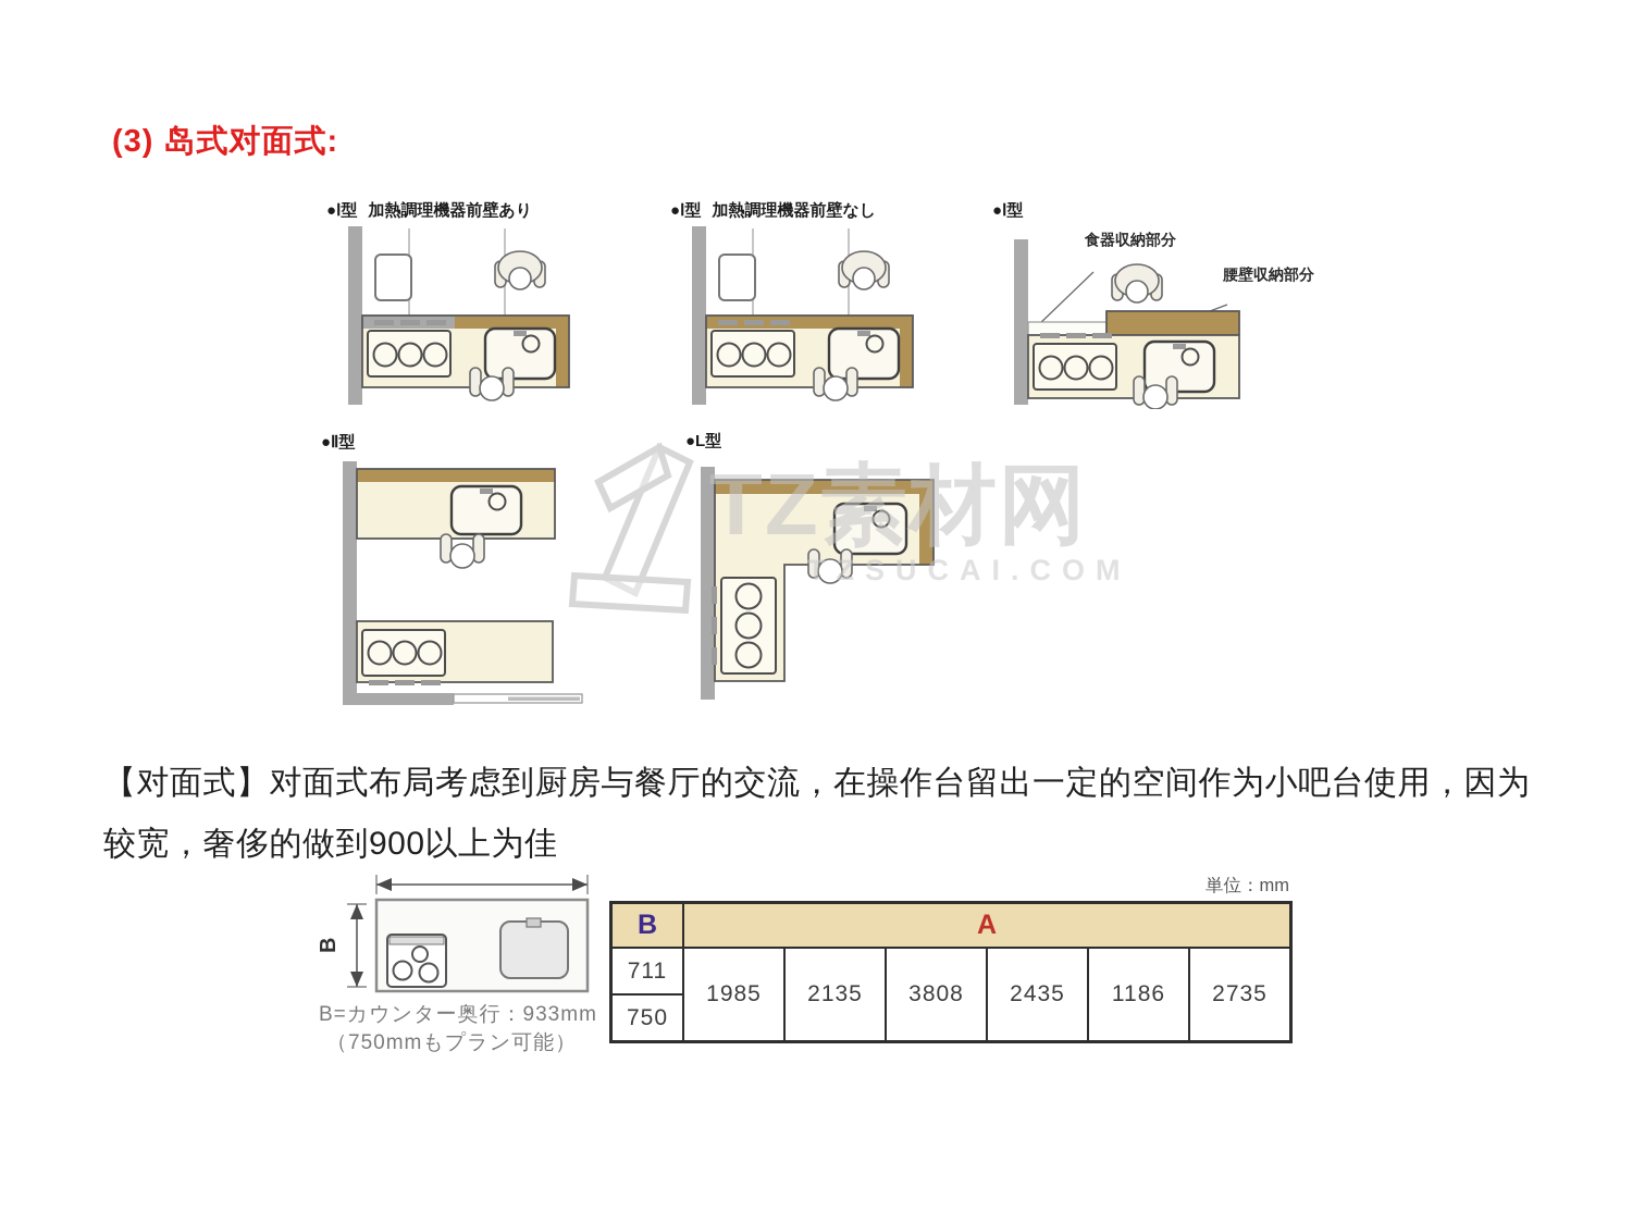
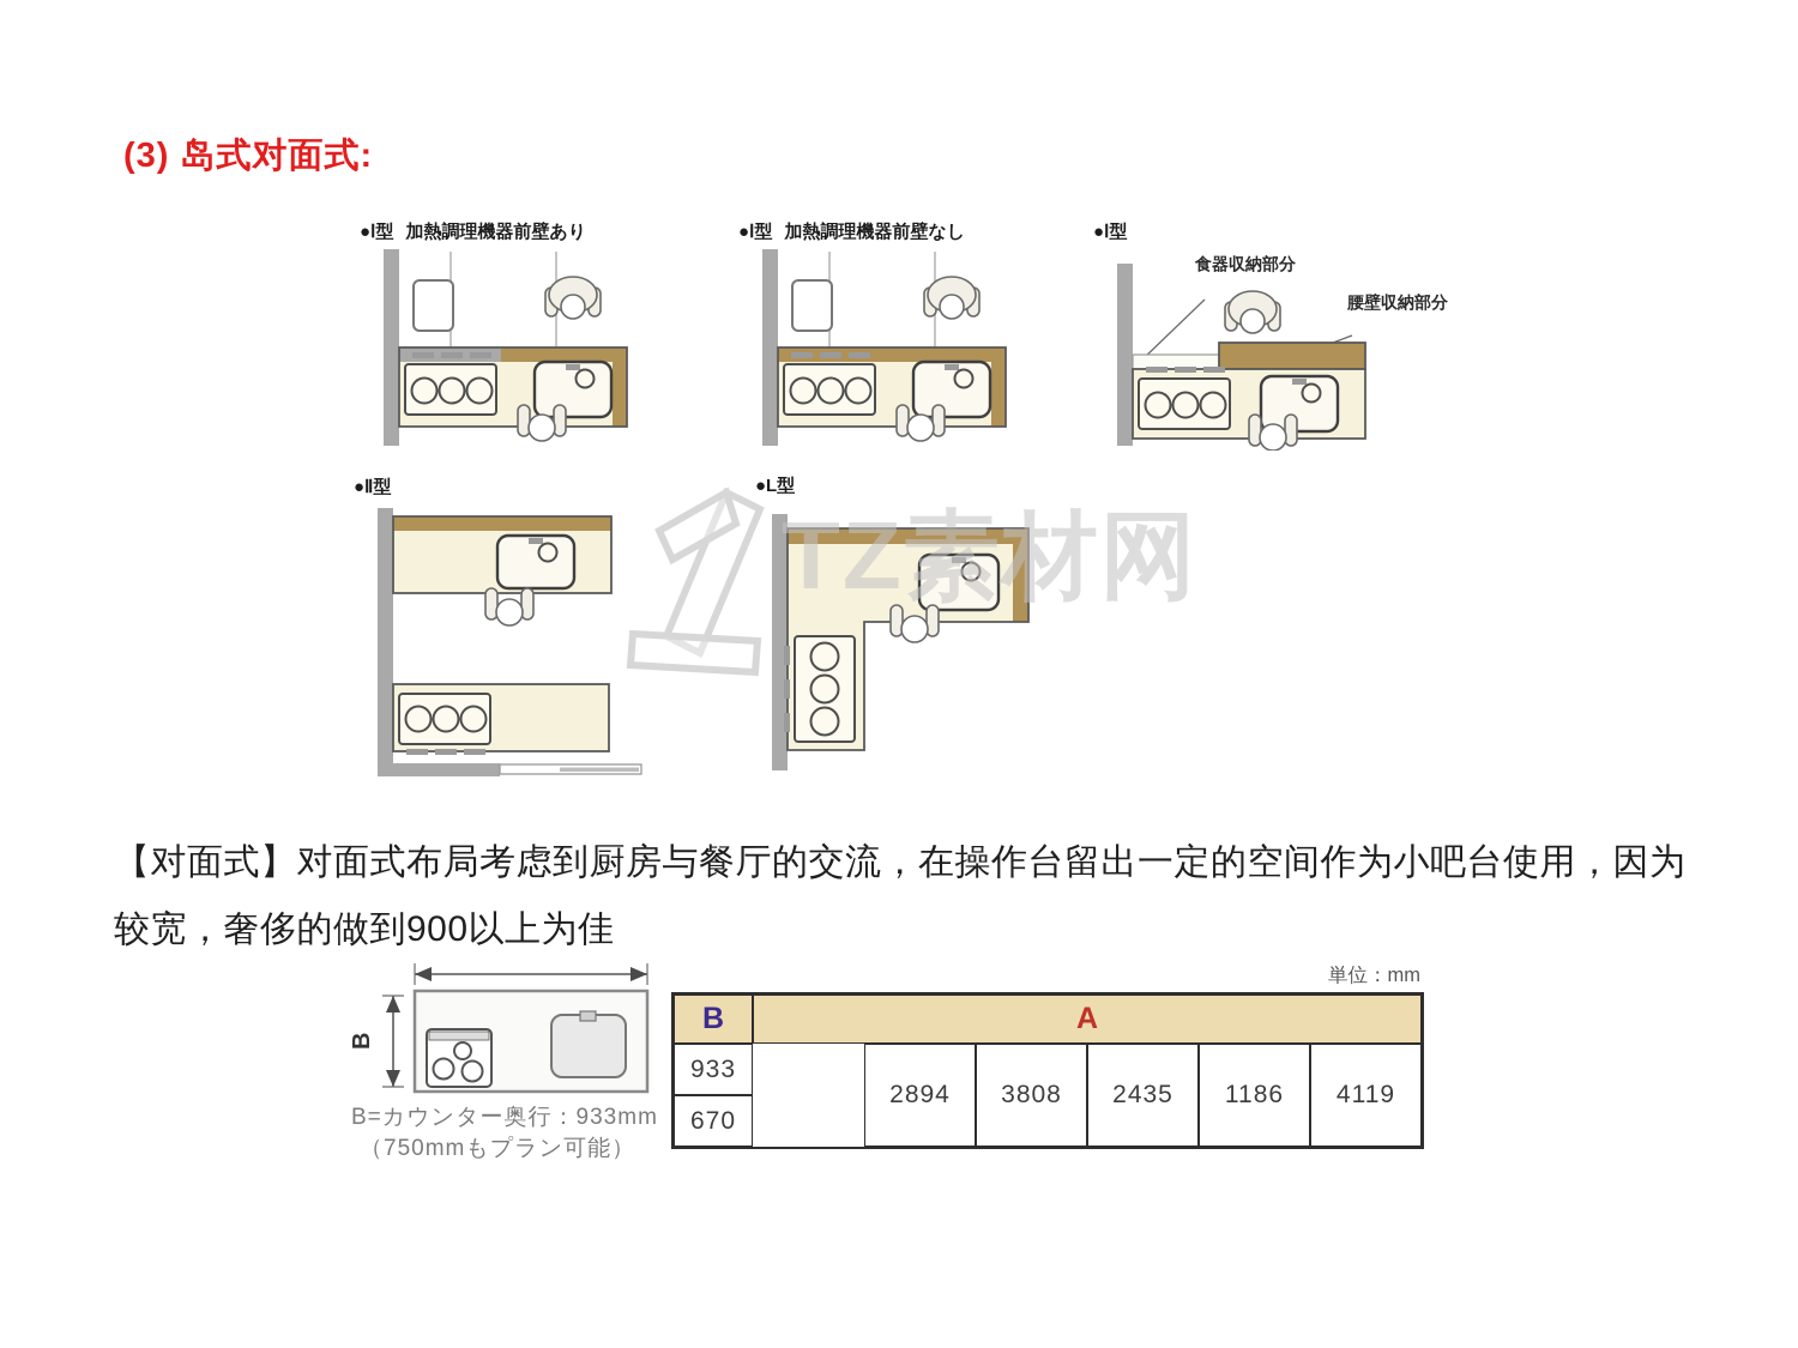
  (3) 岛式对面式:
  ●Ⅰ型 加熱調理機器前壁あり
  ●Ⅰ型 加熱調理機器前壁なし
  ●Ⅰ型
  食器収納部分
  腰壁収納部分
  ●Ⅱ型
  ●L型
  TZ素材网
- TZSUCAI.COM
  【对面式】对面式布局考虑到厨房与餐厅的交流，在操作台留出一定的空间作为小吧台使用，因为
  较宽，奢侈的做到900以上为佳
  B=カウンター奥行：933mm
  （750mmもプラン可能）
  単位：mm
  B
  A
- 711
+ 933
- 750
+ 670
- 1985
- 2135
+ 2894
  3808
  2435
  1186
- 2735
+ 4119
